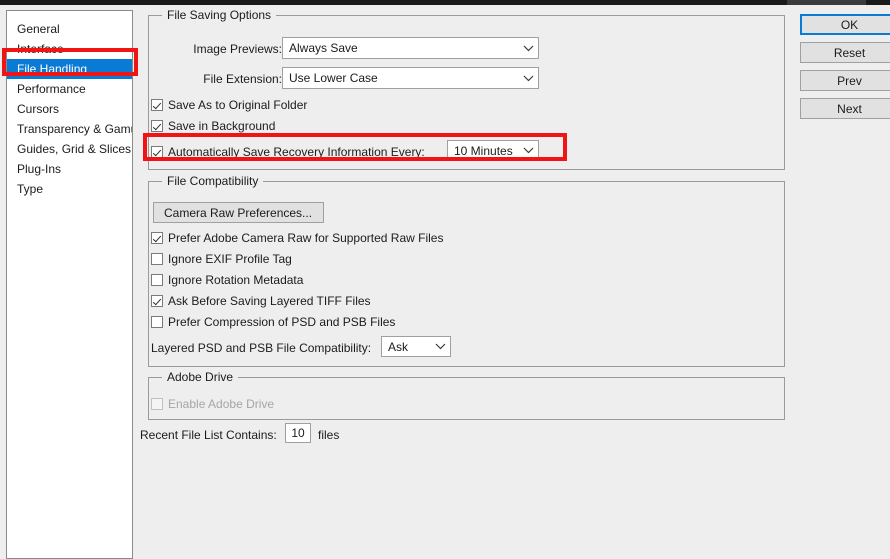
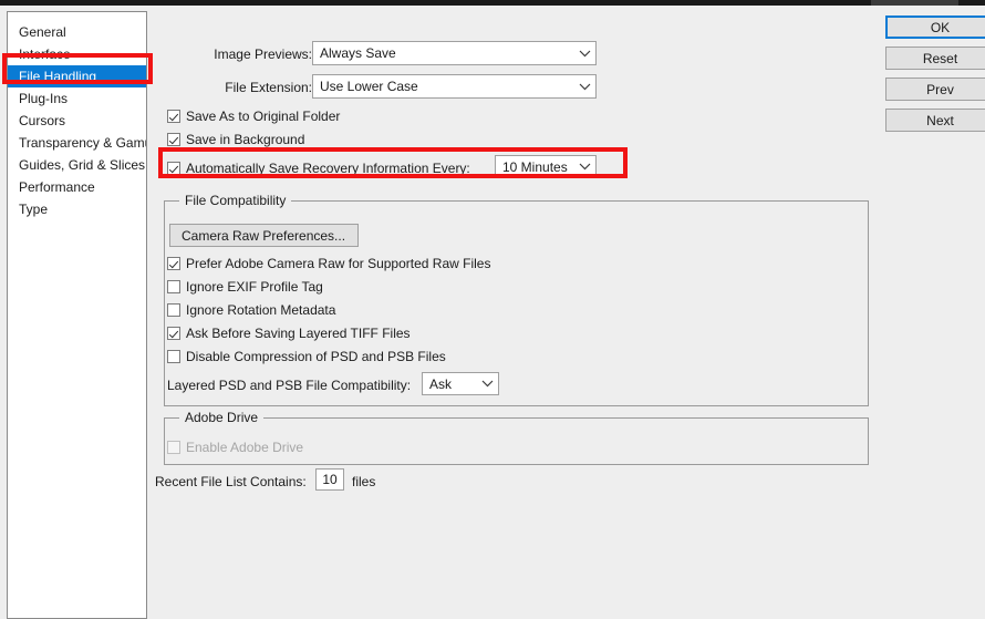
  General
  Interface
  File Handling
- Performance
+ Plug-Ins
  Cursors
  Transparency & Gam
  Guides, Grid & Slices
- Plug-Ins
+ Performance
  Type
- File Saving Options
  Image Previews:
  Always Save
  File Extension:
  Use Lower Case
  Save As to Original Folder
  Save in Background
  Automatically Save Recovery Information Every:
  10 Minutes
  File Compatibility
  Camera Raw Preferences...
  Prefer Adobe Camera Raw for Supported Raw Files
  Ignore EXIF Profile Tag
  Ignore Rotation Metadata
  Ask Before Saving Layered TIFF Files
- Prefer Compression of PSD and PSB Files
+ Disable Compression of PSD and PSB Files
  Layered PSD and PSB File Compatibility:
  Ask
  Adobe Drive
  Enable Adobe Drive
  Recent File List Contains:
  10
  files
  OK
  Reset
  Prev
  Next
